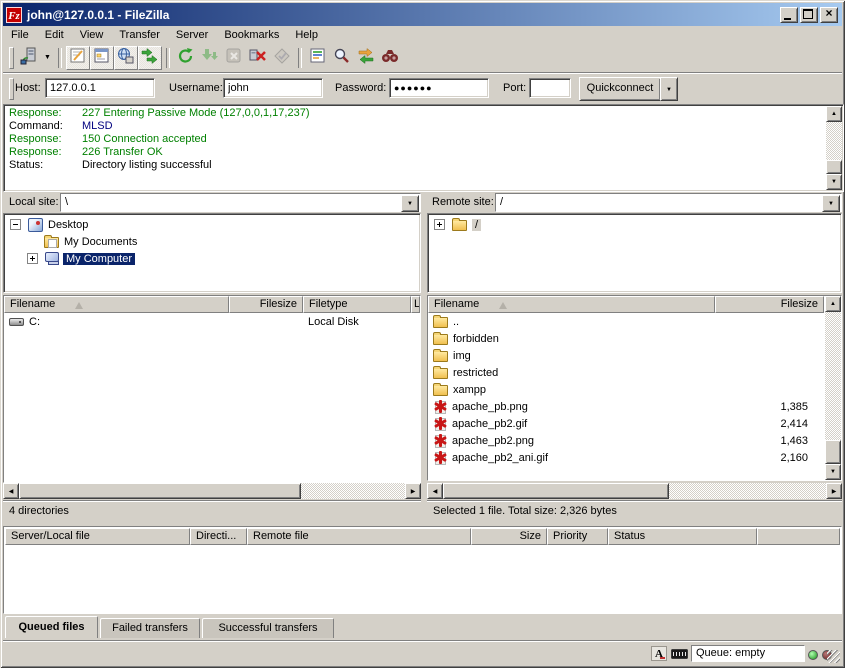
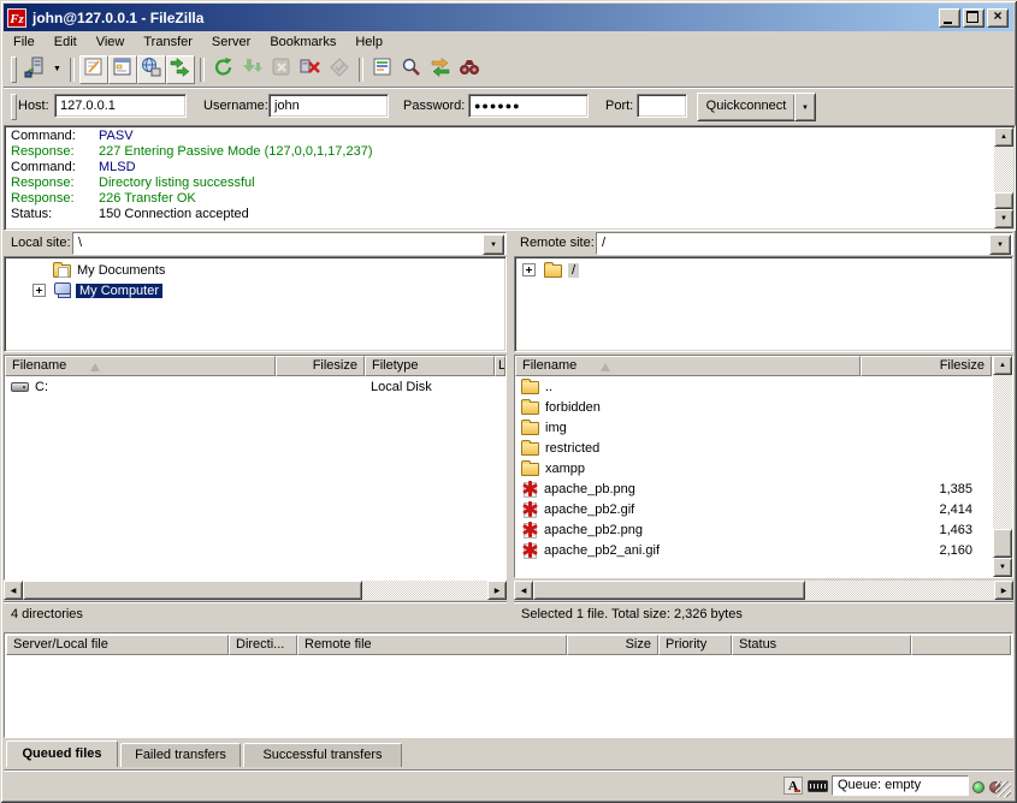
  Fz
  john@127.0.0.1 - FileZilla
  File
  Edit
  View
  Transfer
  Server
  Bookmarks
  Help
  Host:
  127.0.0.1
  Username:
  john
  Password:
  ●●●●●●
  Port:
  Quickconnect
+ Command: PASV
  Response: 227 Entering Passive Mode (127,0,0,1,17,237)
  Command: MLSD
- Response: 150 Connection accepted
+ Response: Directory listing successful
  Response: 226 Transfer OK
- Status: Directory listing successful
+ Status: 150 Connection accepted
  Local site:
  \
  Remote site:
  /
- Desktop
  My Documents
  My Computer
  /
  Filename
  Filesize
  Filetype
  L
  C:
  Local Disk
  4 directories
  Filename
  Filesize
  ..
  forbidden
  img
  restricted
  xampp
  apache_pb.png
  1,385
  apache_pb2.gif
  2,414
  apache_pb2.png
  1,463
  apache_pb2_ani.gif
  2,160
  Selected 1 file. Total size: 2,326 bytes
  Server/Local file
  Directi...
  Remote file
  Size
  Priority
  Status
  Queued files
  Failed transfers
  Successful transfers
  A
  Queue: empty
